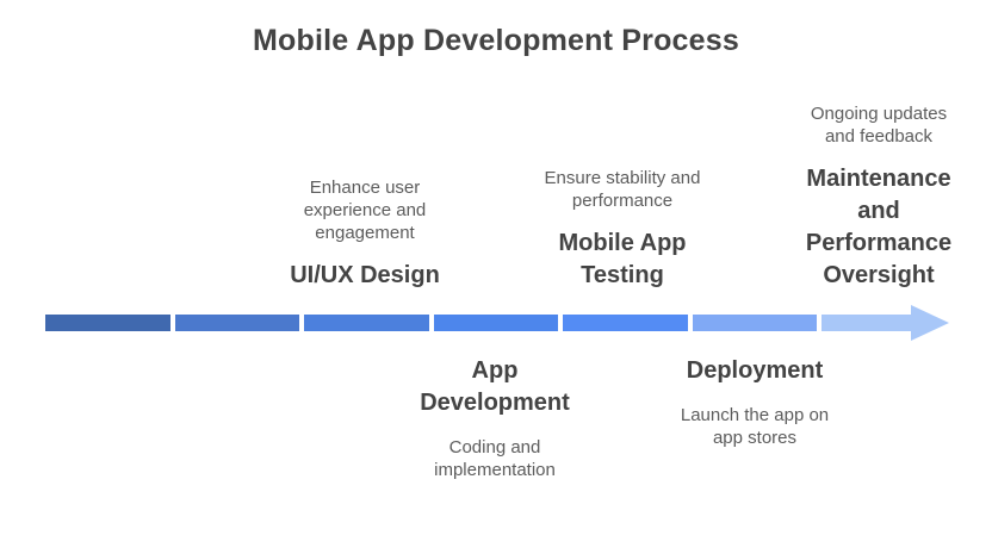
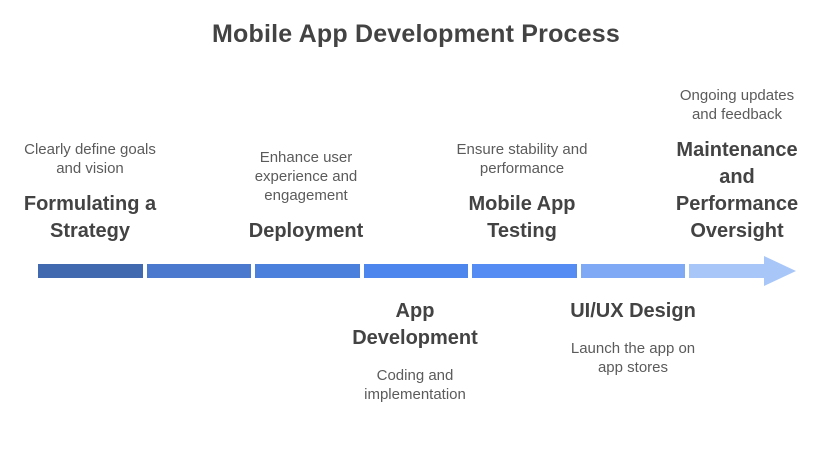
  Mobile App Development Process
+ Clearly define goals
+ and vision
+ Formulating a
+ Strategy
  Enhance user
  experience and
  engagement
- UI/UX Design
+ Deployment
  Ensure stability and
  performance
  Mobile App
  Testing
  Ongoing updates
  and feedback
  Maintenance
  and
  Performance
  Oversight
  App
  Development
  Coding and
  implementation
- Deployment
+ UI/UX Design
  Launch the app on
  app stores
